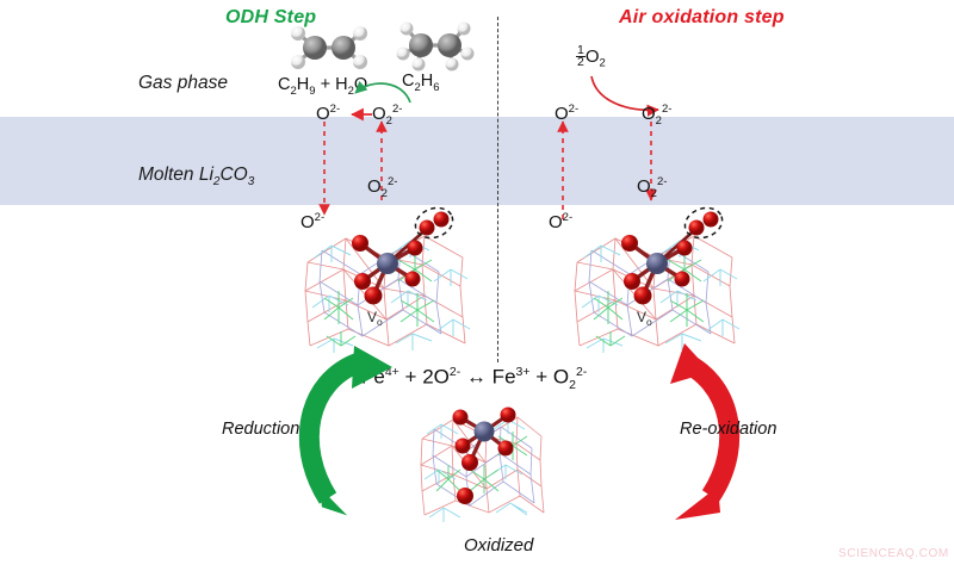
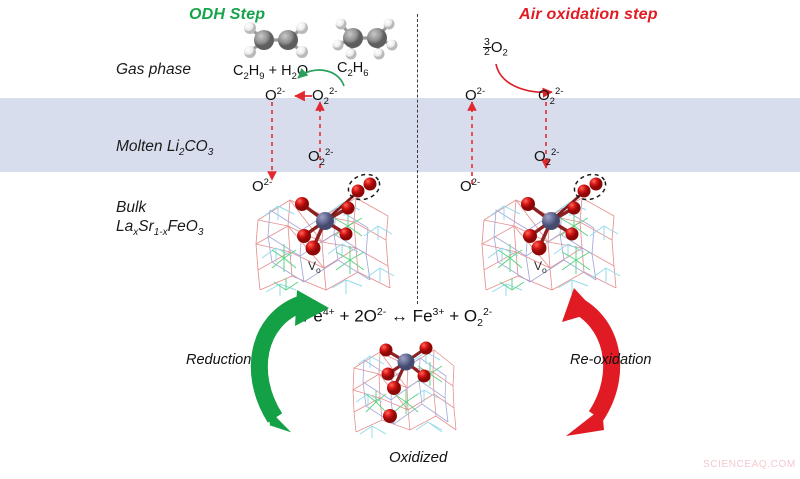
  ODH Step
  Air oxidation step
  Gas phase
  Molten Li2CO3
+ Bulk
+ LaxSr1-xFeO3
  C2H9 + H2O
  C2H6
- 1
+ 3
  2
  O2
  O2-
  O22-
  O22-
  O2-
  O2-
  O22-
  O22-
  O2-
  Vo
  Vo
  e4+ + 2O2- ↔ Fe3+ + O22-
  Reduction
  Re-oxidation
  Oxidized
  SCIENCEAQ.COM
